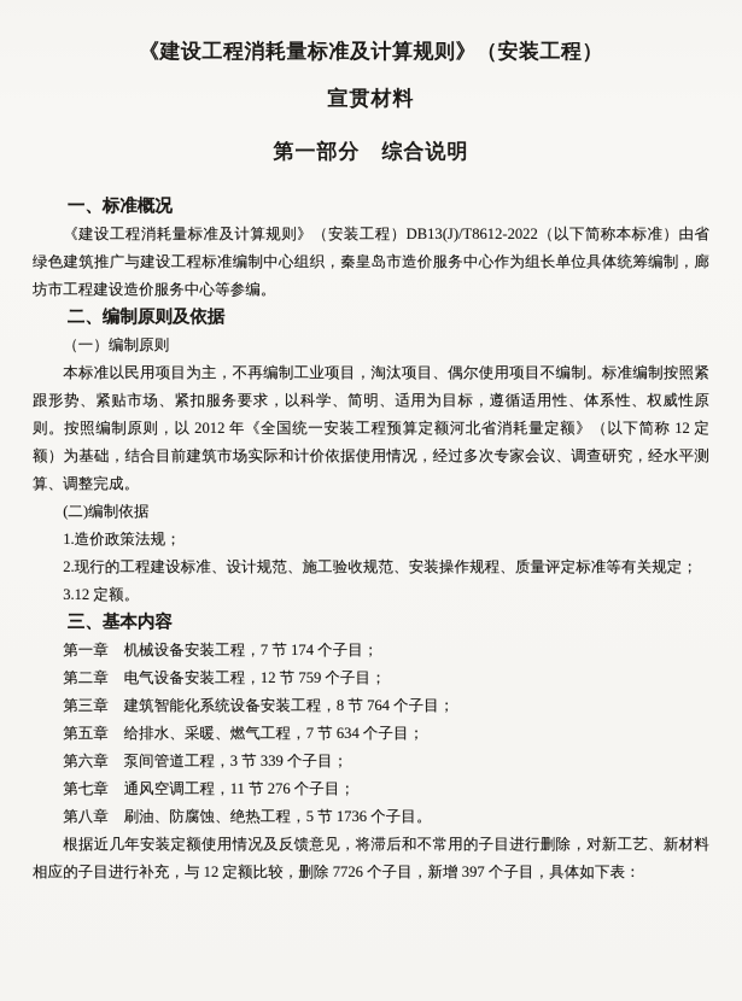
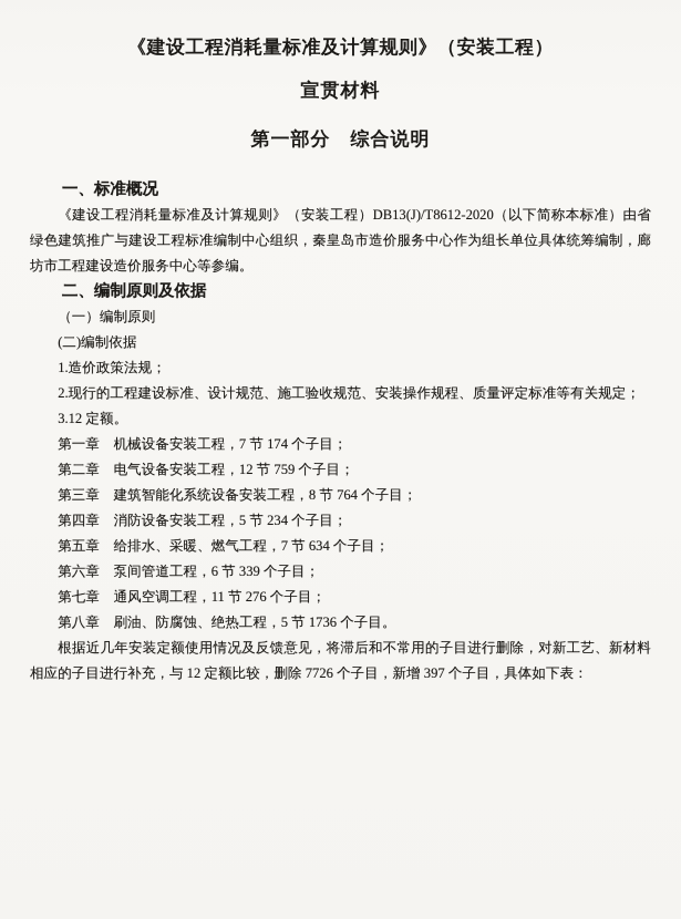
  《建设工程消耗量标准及计算规则》（安装工程）
  宣贯材料
  第一部分 综合说明
  一、标准概况
- 《建设工程消耗量标准及计算规则》（安装工程）DB13(J)/T8612-2022（以下简称本标准）由省绿色建筑推广与建设工程标准编制中心组织，秦皇岛市造价服务中心作为组长单位具体统筹编制，廊坊市工程建设造价服务中心等参编。
+ 《建设工程消耗量标准及计算规则》（安装工程）DB13(J)/T8612-2020（以下简称本标准）由省绿色建筑推广与建设工程标准编制中心组织，秦皇岛市造价服务中心作为组长单位具体统筹编制，廊坊市工程建设造价服务中心等参编。
  二、编制原则及依据
  （一）编制原则
- 本标准以民用项目为主，不再编制工业项目，淘汰项目、偶尔使用项目不编制。标准编制按照紧跟形势、紧贴市场、紧扣服务要求，以科学、简明、适用为目标，遵循适用性、体系性、权威性原则。按照编制原则，以 2012 年《全国统一安装工程预算定额河北省消耗量定额》（以下简称 12 定额）为基础，结合目前建筑市场实际和计价依据使用情况，经过多次专家会议、调查研究，经水平测算、调整完成。
  (二)编制依据
  1.造价政策法规；
  2.现行的工程建设标准、设计规范、施工验收规范、安装操作规程、质量评定标准等有关规定；
  3.12 定额。
- 三、基本内容
  第一章 机械设备安装工程，7 节 174 个子目；
  第二章 电气设备安装工程，12 节 759 个子目；
  第三章 建筑智能化系统设备安装工程，8 节 764 个子目；
+ 第四章 消防设备安装工程，5 节 234 个子目；
  第五章 给排水、采暖、燃气工程，7 节 634 个子目；
- 第六章 泵间管道工程，3 节 339 个子目；
+ 第六章 泵间管道工程，6 节 339 个子目；
  第七章 通风空调工程，11 节 276 个子目；
  第八章 刷油、防腐蚀、绝热工程，5 节 1736 个子目。
  根据近几年安装定额使用情况及反馈意见，将滞后和不常用的子目进行删除，对新工艺、新材料相应的子目进行补充，与 12 定额比较，删除 7726 个子目，新增 397 个子目，具体如下表：
